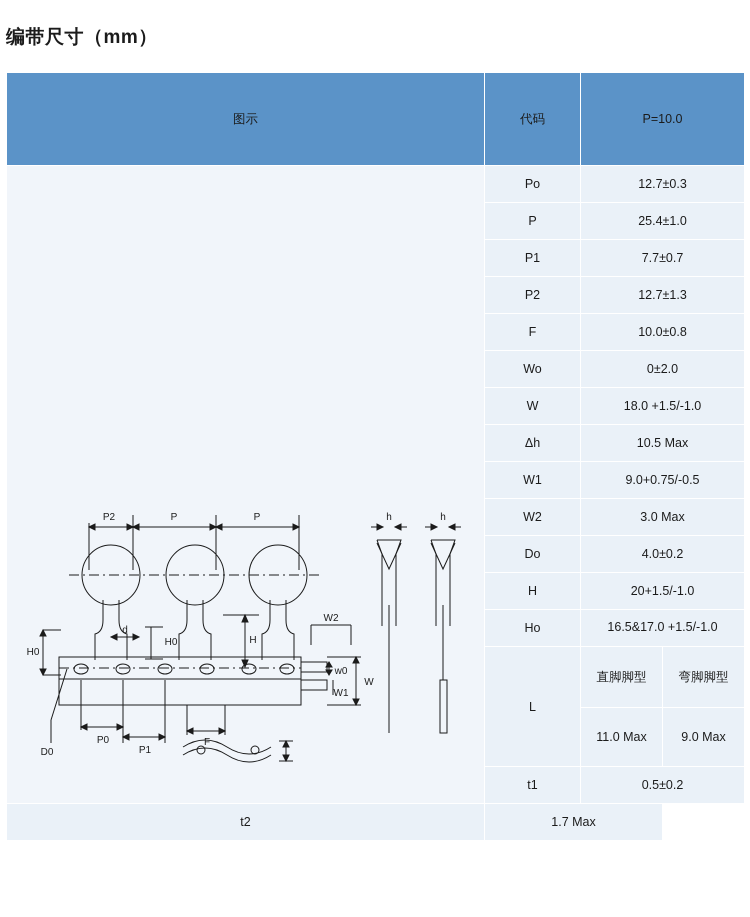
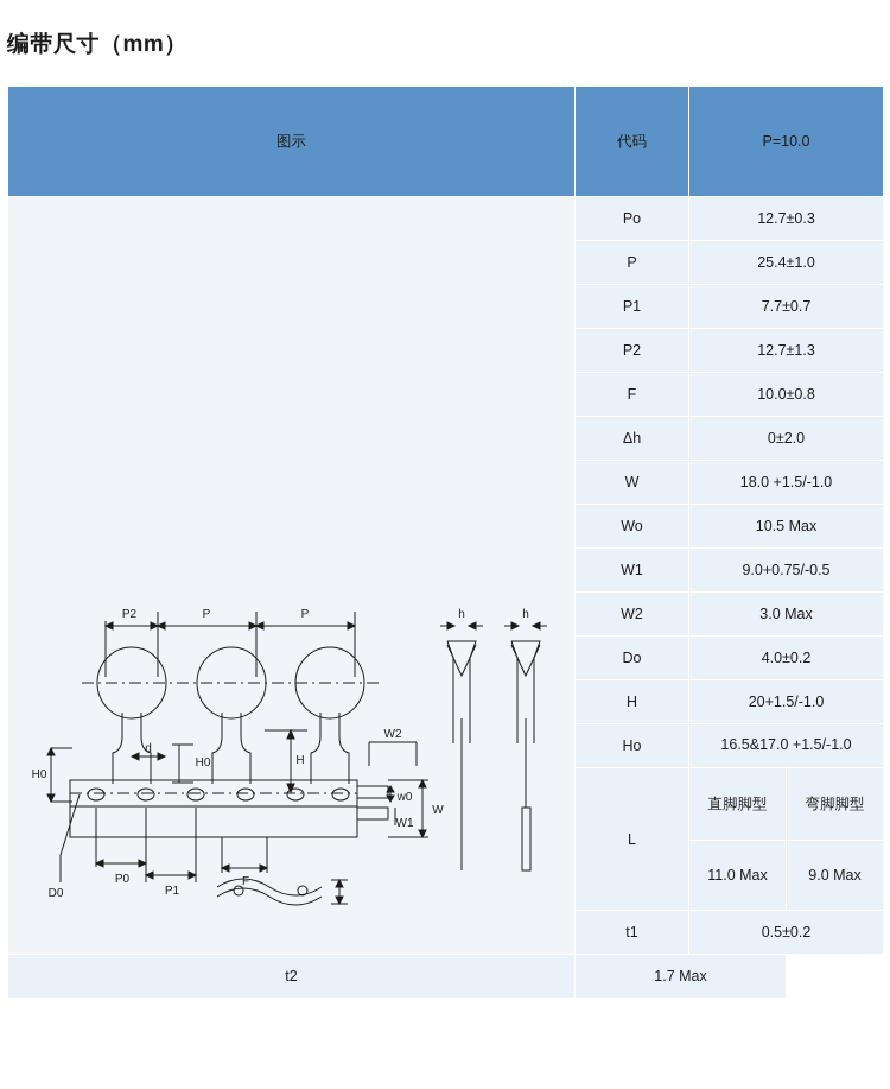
  编带尺寸（mm）
  图示	代码	P=10.0
  P2 P P h h d H0 H W2 H0 w0 W W1 D0 P0 P1 F	Po	12.7±0.3
  P	25.4±1.0
  P1	7.7±0.7
  P2	12.7±1.3
  F	10.0±0.8
- Wo	0±2.0
+ Δh	0±2.0
  W	18.0 +1.5/-1.0
- Δh	10.5 Max
+ Wo	10.5 Max
  W1	9.0+0.75/-0.5
  W2	3.0 Max
  Do	4.0±0.2
  H	20+1.5/-1.0
  Ho	16.5&17.0 +1.5/-1.0
  L	直脚脚型	弯脚脚型
  11.0 Max	9.0 Max
  t1	0.5±0.2
  t2	1.7 Max
